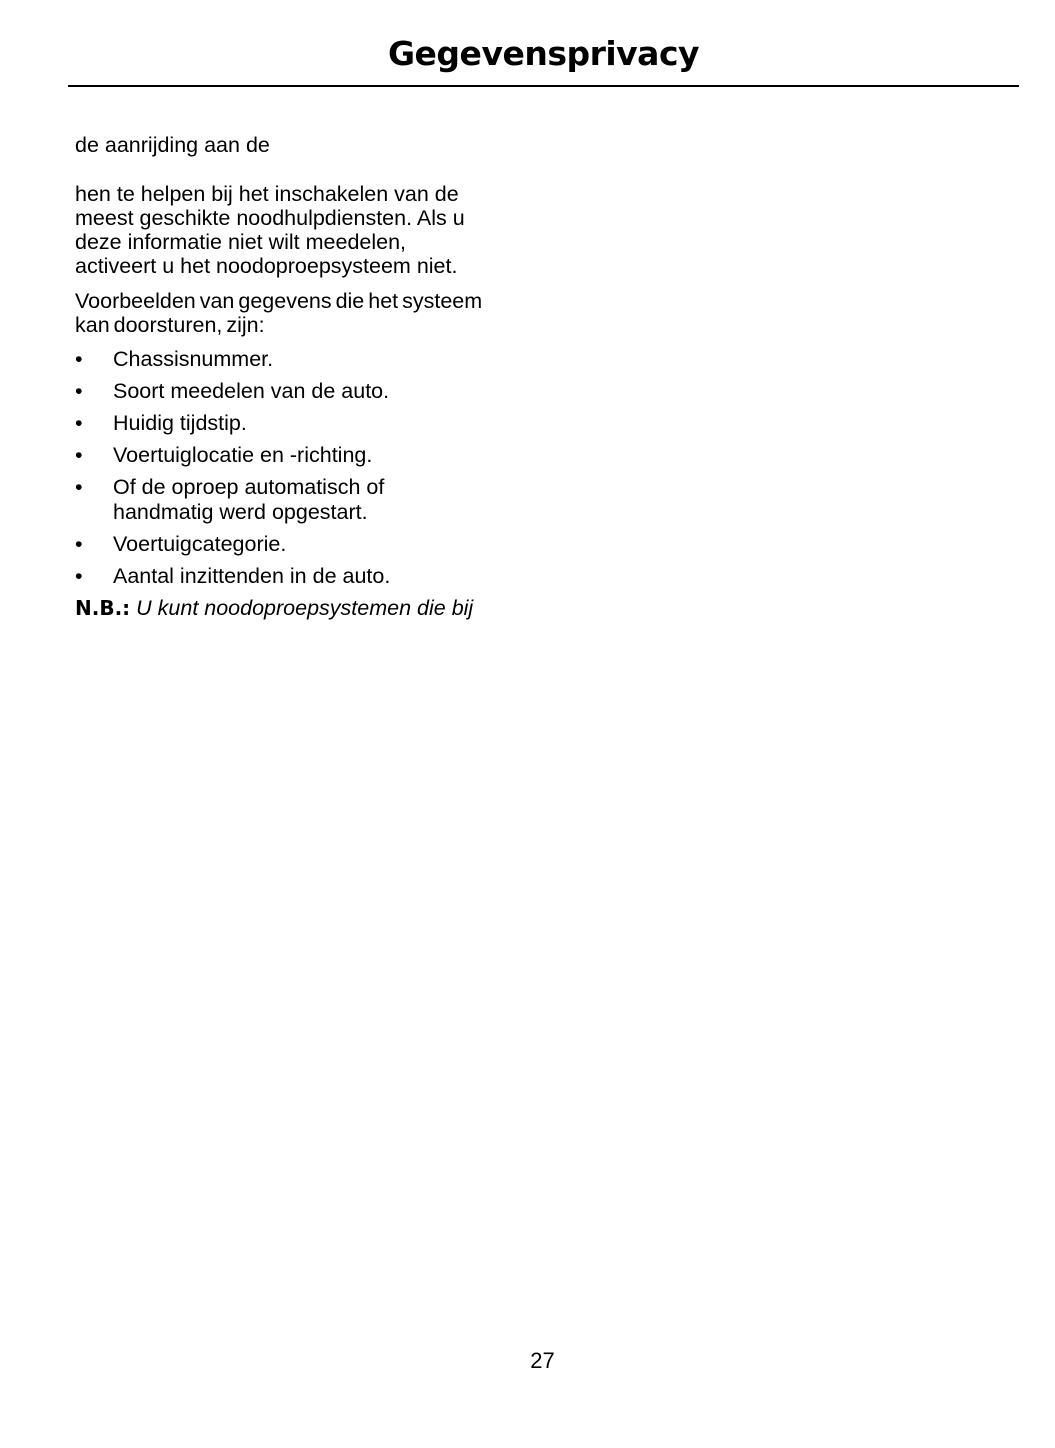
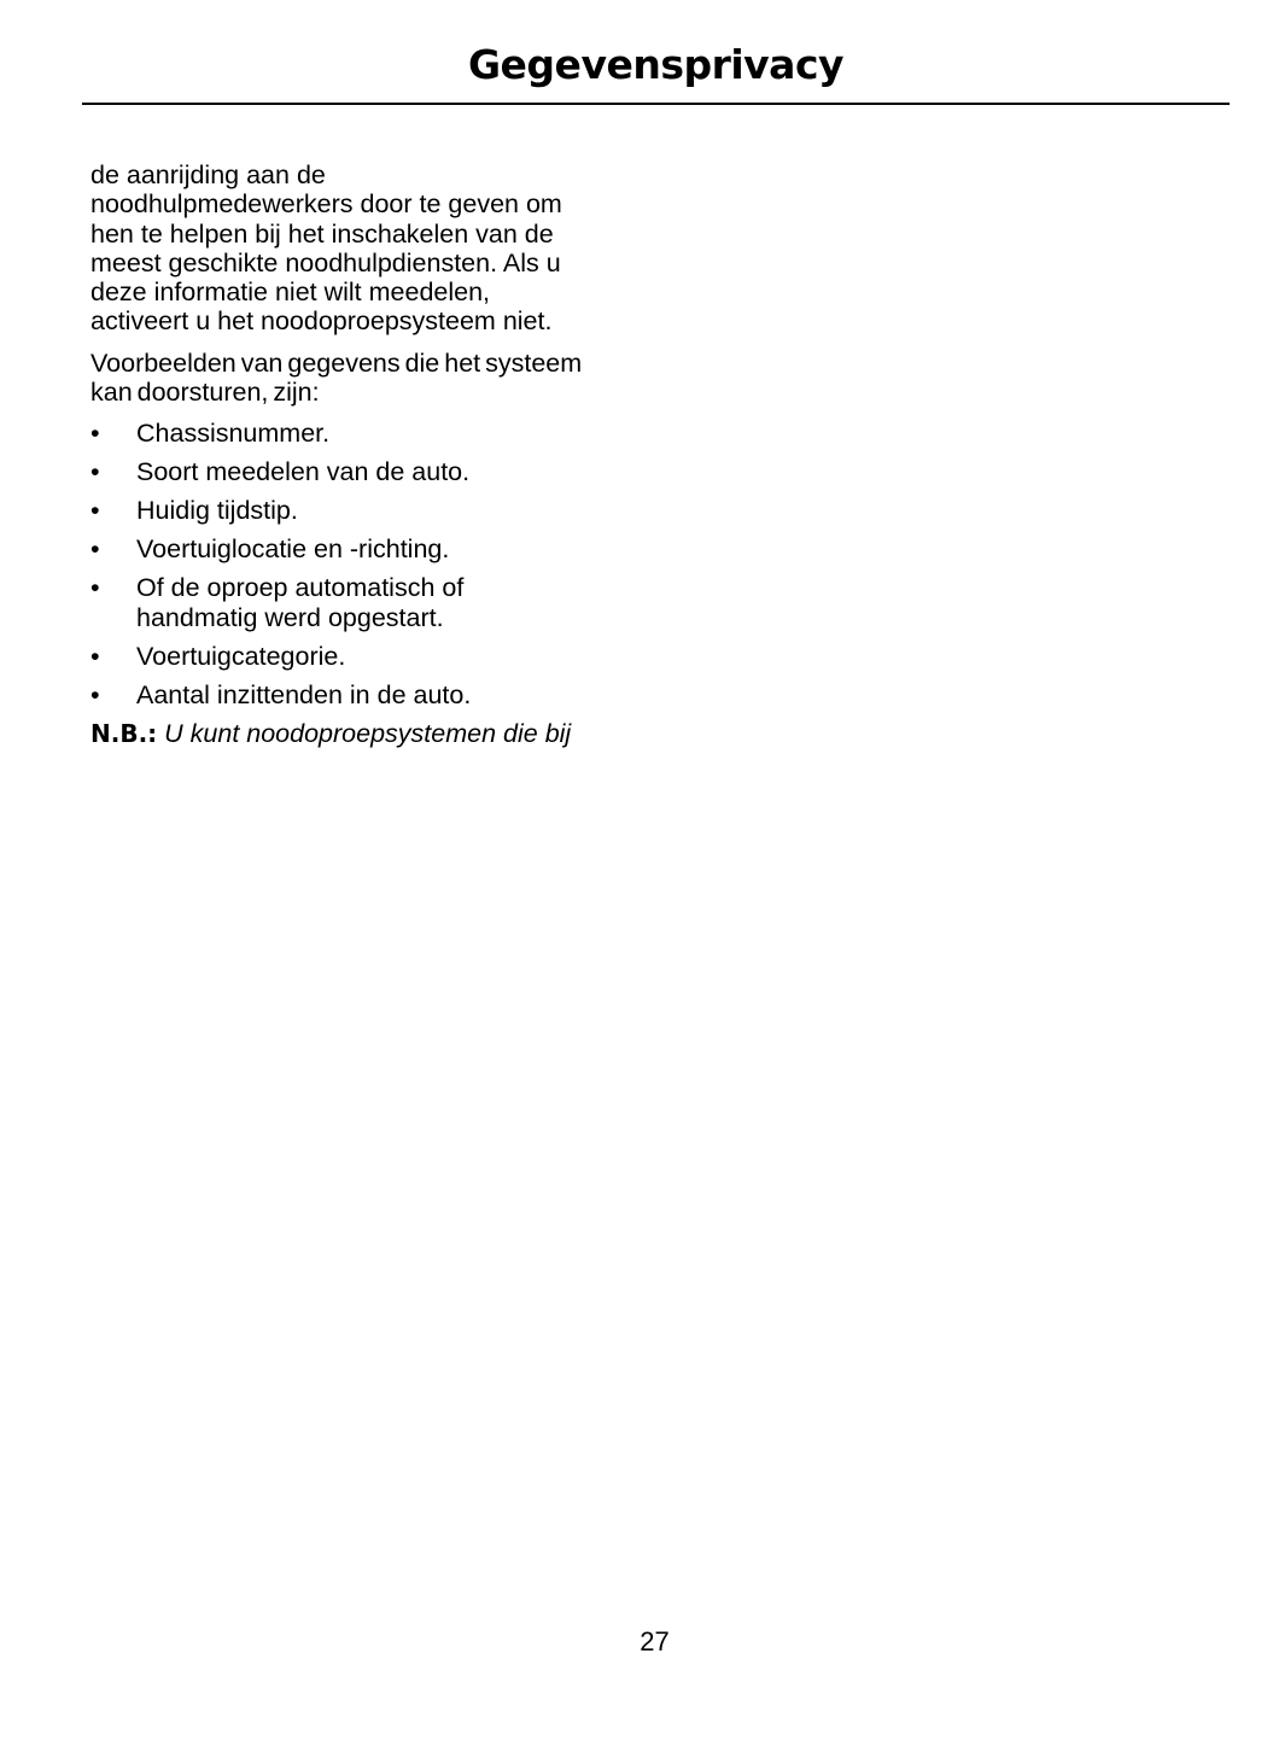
  Gegevensprivacy
  de aanrijding aan de
+ noodhulpmedewerkers door te geven om
  hen te helpen bij het inschakelen van de
  meest geschikte noodhulpdiensten. Als u
  deze informatie niet wilt meedelen,
  activeert u het noodoproepsysteem niet.
  Voorbeelden van gegevens die het systeem
  kan doorsturen, zijn:
  •
  Chassisnummer.
  •
  Soort meedelen van de auto.
  •
  Huidig tijdstip.
  •
  Voertuiglocatie en -richting.
  •
  Of de oproep automatisch of
  handmatig werd opgestart.
  •
  Voertuigcategorie.
  •
  Aantal inzittenden in de auto.
  N.B.: U kunt noodoproepsystemen die bij
  27
